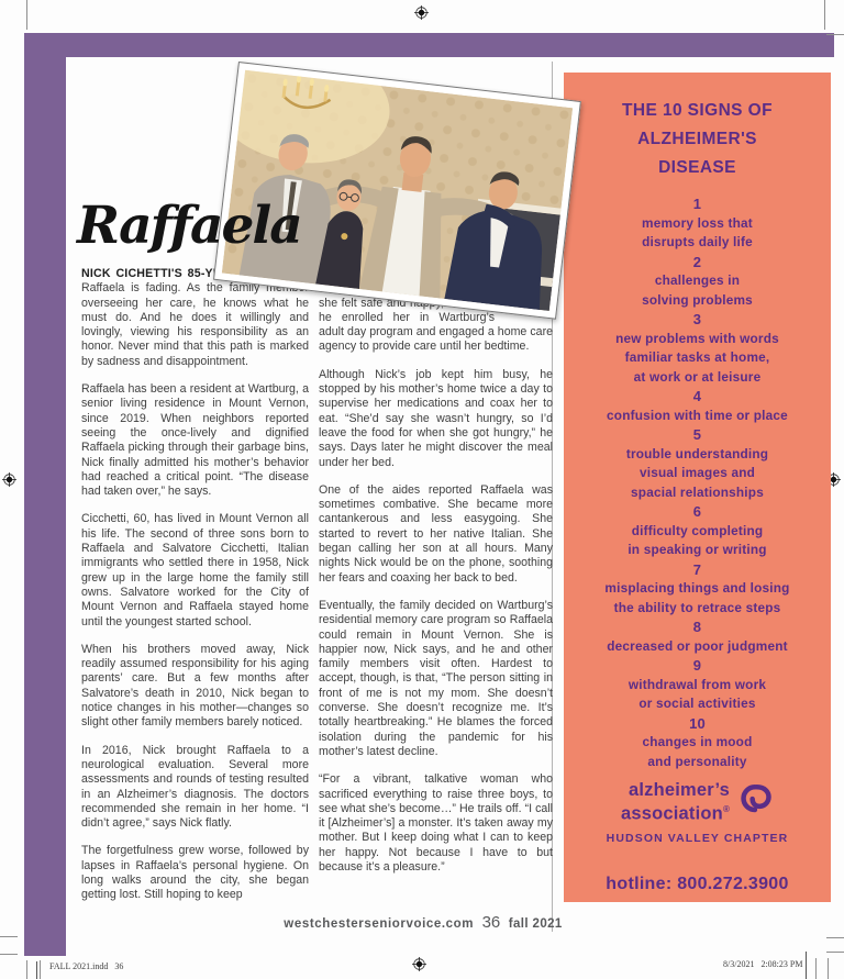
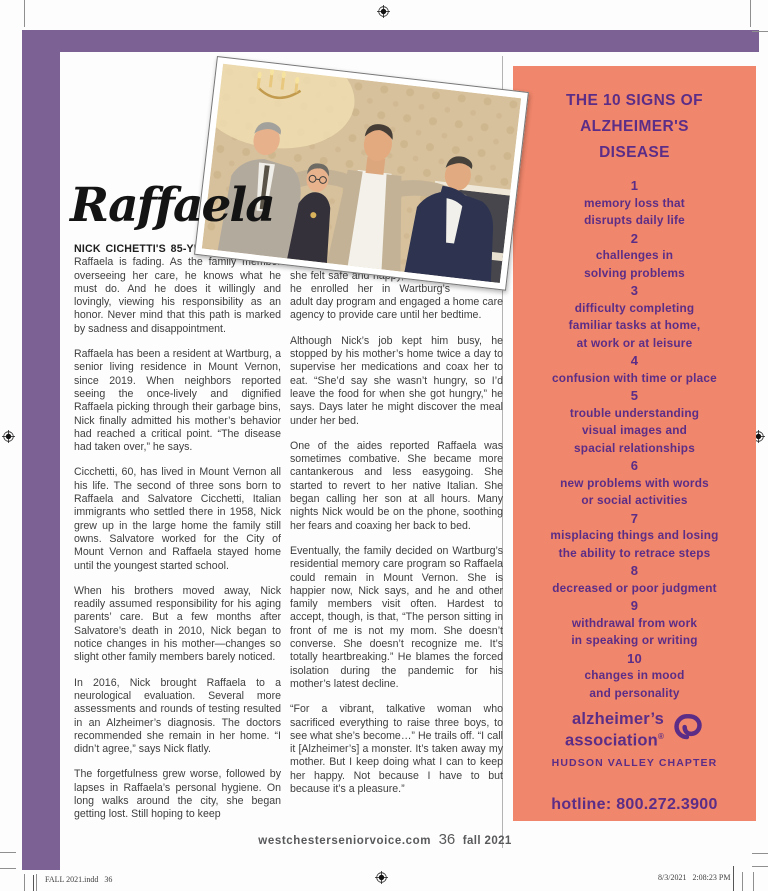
  THE 10 SIGNS OF
  ALZHEIMER'S
  DISEASE
  1
  memory loss that
  disrupts daily life
  2
  challenges in
  solving problems
  3
- new problems with words
+ difficulty completing
  familiar tasks at home,
  at work or at leisure
  4
  confusion with time or place
  5
  trouble understanding
  visual images and
  spacial relationships
  6
- difficulty completing
+ new problems with words
- in speaking or writing
+ or social activities
  7
  misplacing things and losing
  the ability to retrace steps
  8
  decreased or poor judgment
  9
  withdrawal from work
- or social activities
+ in speaking or writing
  10
  changes in mood
  and personality
  alzheimer’s
  association®
  HUDSON VALLEY CHAPTER
  hotline: 800.272.3900
  Raffaela
  NICK CICHETTI'S 85-Y Raffaela is fading. As the family me overseeing her care, he knows what he must do. And he does it willingly and lovingly, viewing his responsibility as an honor. Never mind that this path is marked by sadness and disappointment.
  Raffaela has been a resident at Wartburg, a senior living residence in Mount Vernon, since 2019. When neighbors reported seeing the once-lively and dignified Raffaela picking through their garbage bins, Nick finally admitted his mother’s behavior had reached a critical point. “The disease had taken over,” he says.
  Cicchetti, 60, has lived in Mount Vernon all his life. The second of three sons born to Raffaela and Salvatore Cicchetti, Italian immigrants who settled there in 1958, Nick grew up in the large home the family still owns. Salvatore worked for the City of Mount Vernon and Raffaela stayed home until the youngest started school.
  When his brothers moved away, Nick readily assumed responsibility for his aging parents’ care. But a few months after Salvatore’s death in 2010, Nick began to notice changes in his mother—changes so slight other family members barely noticed.
  In 2016, Nick brought Raffaela to a neurological evaluation. Several more assessments and rounds of testing resulted in an Alzheimer’s diagnosis. The doctors recommended she remain in her home. “I didn’t agree,” says Nick flatly.
  The forgetfulness grew worse, followed by lapses in Raffaela’s personal hygiene. On long walks around the city, she began getting lost. Still hoping to keep
  she felt safe and he enrolled her in Wartburg’s adult day program and engaged a home care agency to provide care until her bedtime.
  Although Nick’s job kept him busy, he stopped by his mother’s home twice a day to supervise her medications and coax her to eat. “She’d say she wasn’t hungry, so I’d leave the food for when she got hungry,” he says. Days later he might discover the meal under her bed.
  One of the aides reported Raffaela was sometimes combative. She became more cantankerous and less easygoing. She started to revert to her native Italian. She began calling her son at all hours. Many nights Nick would be on the phone, soothing her fears and coaxing her back to bed.
  Eventually, the family decided on Wartburg’s residential memory care program so Raffaela could remain in Mount Vernon. She is happier now, Nick says, and he and other family members visit often. Hardest to accept, though, is that, “The person sitting in front of me is not my mom. She doesn’t converse. She doesn’t recognize me. It’s totally heartbreaking.” He blames the forced isolation during the pandemic for his mother’s latest decline.
  “For a vibrant, talkative woman who sacrificed everything to raise three boys, to see what she’s become…” He trails off. “I call it [Alzheimer’s] a monster. It’s taken away my mother. But I keep doing what I can to keep her happy. Not because I have to but because it’s a pleasure.”
  westchesterseniorvoice.com 36 fall 2021
  FALL 2021.indd 36
  8/3/2021 2:08:23 PM
